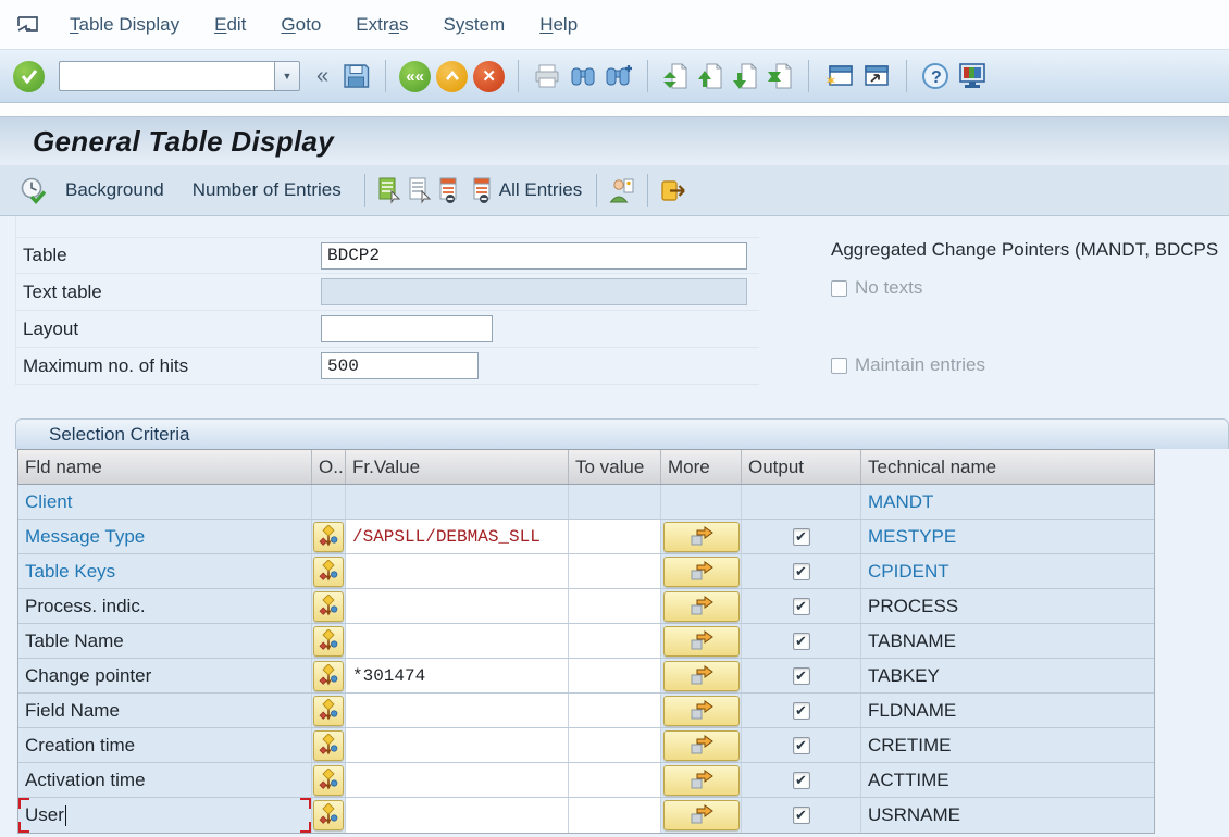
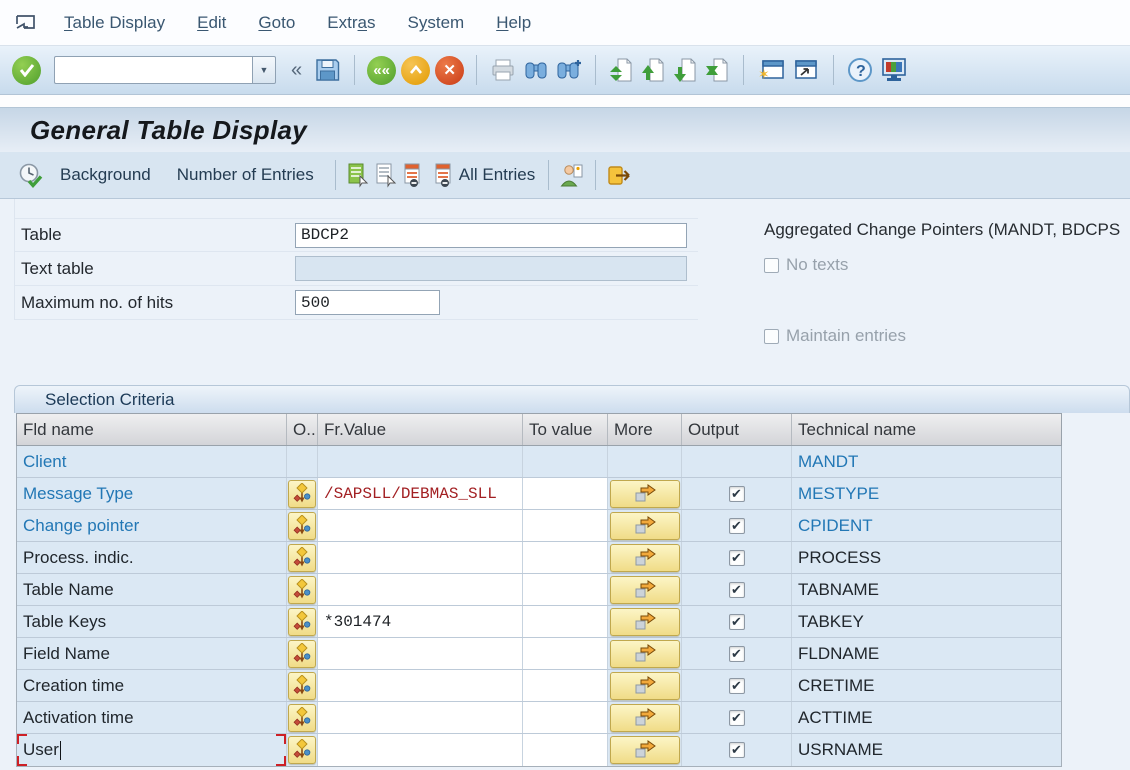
  Table Display
  Edit
  Goto
  Extras
  System
  Help
  ▼
  «
  ««
  ✕
  ✶
  ?
  General Table Display
  Background
  Number of Entries
  All Entries
  Table
  BDCP2
  Text table
- Layout
  Maximum no. of hits
  500
  Aggregated Change Pointers (MANDT, BDCPS
  No texts
  Maintain entries
  Selection Criteria
  Fld name
  O..
  Fr.Value
  To value
  More
  Output
  Technical name
  Client
  MANDT
  Message Type
  /SAPSLL/DEBMAS_SLL
  ✔
  MESTYPE
- Table Keys
+ Change pointer
  ✔
  CPIDENT
  Process. indic.
  ✔
  PROCESS
  Table Name
  ✔
  TABNAME
- Change pointer
+ Table Keys
  *301474
  ✔
  TABKEY
  Field Name
  ✔
  FLDNAME
  Creation time
  ✔
  CRETIME
  Activation time
  ✔
  ACTTIME
  User
  ✔
  USRNAME
